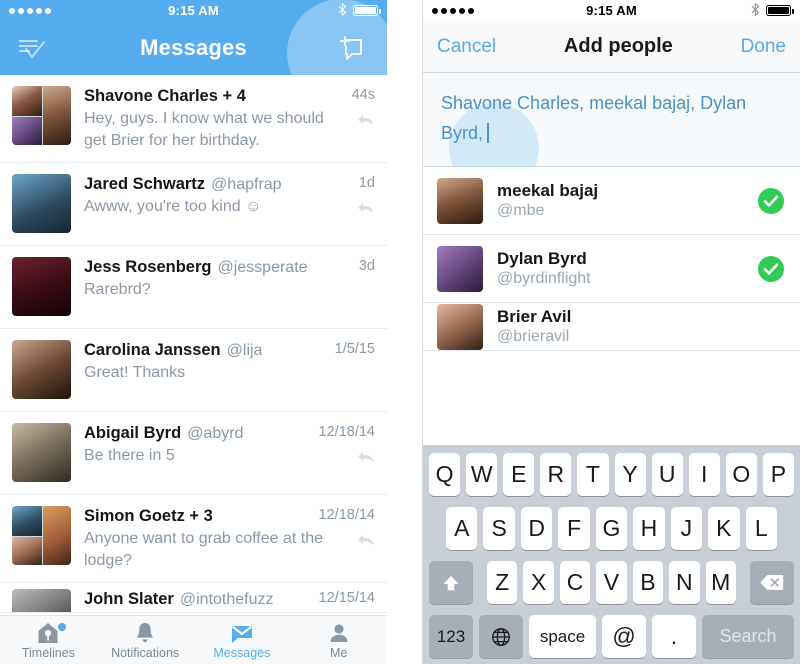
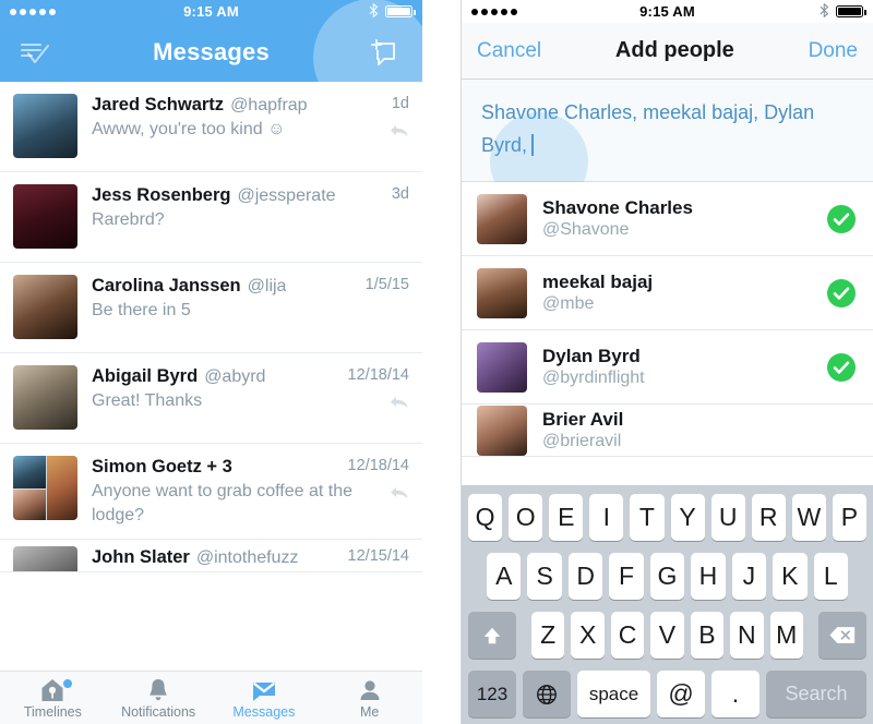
  9:15 AM
  Messages
- Shavone Charles + 4
- Hey, guys. I know what we should get Brier for her birthday.
- 44s
  Jared Schwartz
  @hapfrap
  Awww, you're too kind ☺
  1d
  Jess Rosenberg
  @jessperate
  Rarebrd?
  3d
  Carolina Janssen
  @lija
- Great! Thanks
+ Be there in 5
  1/5/15
  Abigail Byrd
  @abyrd
- Be there in 5
+ Great! Thanks
  12/18/14
  Simon Goetz + 3
  Anyone want to grab coffee at the lodge?
  12/18/14
  John Slater
  @intothefuzz
  12/15/14
  Timelines
  Notifications
  Messages
  Me
  9:15 AM
  Cancel
  Add people
  Done
  Shavone Charles, meekal bajaj, Dylan Byrd,
+ Shavone Charles
+ @Shavone
  meekal bajaj
  @mbe
  Dylan Byrd
  @byrdinflight
  Brier Avil
  @brieravil
  Q
- W
+ O
  E
- R
+ I
  T
  Y
  U
- I
+ R
- O
+ W
  P
  A
  S
  D
  F
  G
  H
  J
  K
  L
  Z
  X
  C
  V
  B
  N
  M
  123
  space
  @
  .
  Search
